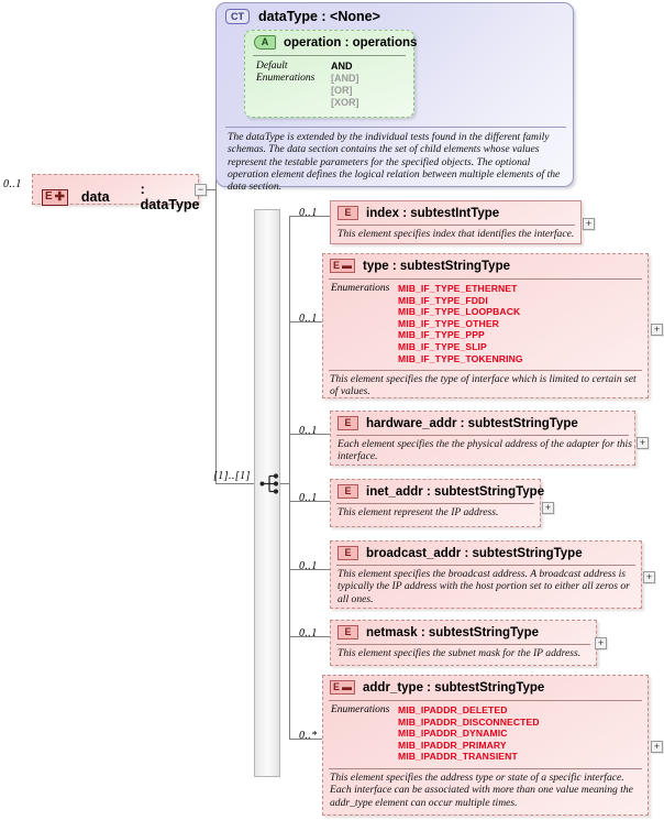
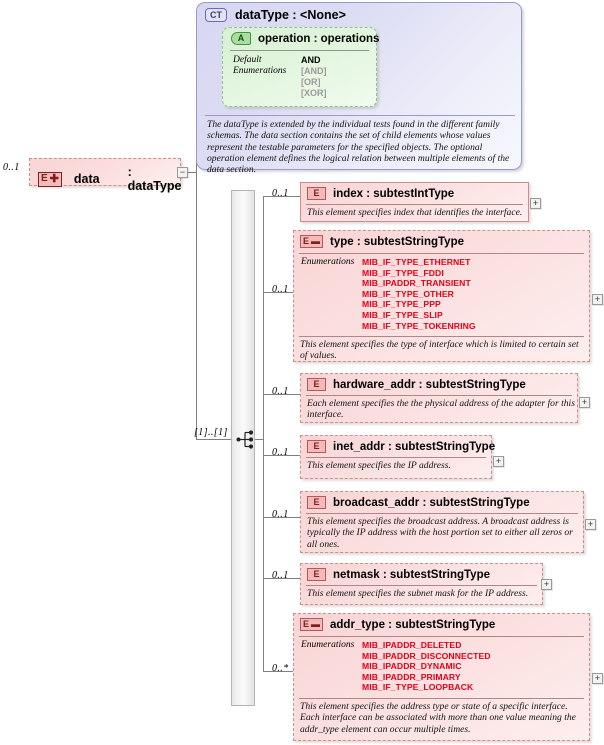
  [1]..[1]
  0..1
  E
  ✚
  data
  : dataType
  −
  CT
  dataType : <None>
  A
  operation : operations
  Default
  AND
  Enumerations
  [AND]
  [OR]
  [XOR]
  The dataType is extended by the individual tests found in the different family schemas. The data section contains the set of child elements whose values represent the testable parameters for the specified objects. The optional operation element defines the logical relation between multiple elements of the data section.
  0..1
  E
  index : subtestIntType
  This element specifies index that identifies the interface.
  +
  0..1
  E
  ▬
  type : subtestStringType
  Enumerations
  MIB_IF_TYPE_ETHERNET
  MIB_IF_TYPE_FDDI
- MIB_IF_TYPE_LOOPBACK
+ MIB_IPADDR_TRANSIENT
  MIB_IF_TYPE_OTHER
  MIB_IF_TYPE_PPP
  MIB_IF_TYPE_SLIP
  MIB_IF_TYPE_TOKENRING
  This element specifies the type of interface which is limited to certain set of values.
  +
  0..1
  E
  hardware_addr : subtestStringType
  Each element specifies the the physical address of the adapter for this interface.
  +
  0..1
  E
  inet_addr : subtestStringType
- This element represent the IP address.
+ This element specifies the IP address.
  +
  0..1
  E
  broadcast_addr : subtestStringType
  This element specifies the broadcast address. A broadcast address is typically the IP address with the host portion set to either all zeros or all ones.
  +
  0..1
  E
  netmask : subtestStringType
  This element specifies the subnet mask for the IP address.
  +
  0..*
  E
  ▬
  addr_type : subtestStringType
  Enumerations
  MIB_IPADDR_DELETED
  MIB_IPADDR_DISCONNECTED
  MIB_IPADDR_DYNAMIC
  MIB_IPADDR_PRIMARY
- MIB_IPADDR_TRANSIENT
+ MIB_IF_TYPE_LOOPBACK
  This element specifies the address type or state of a specific interface. Each interface can be associated with more than one value meaning the addr_type element can occur multiple times.
  +
